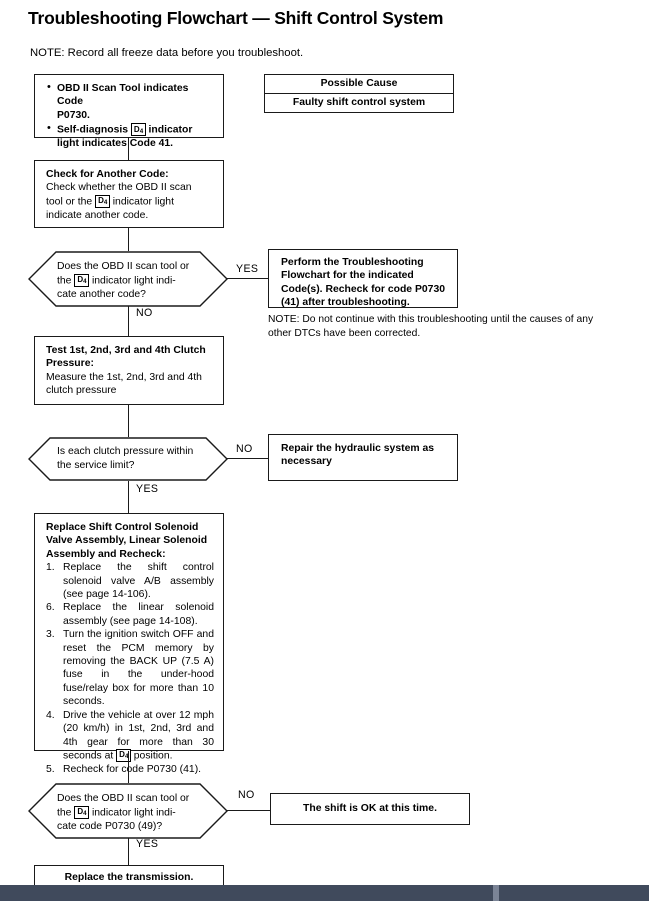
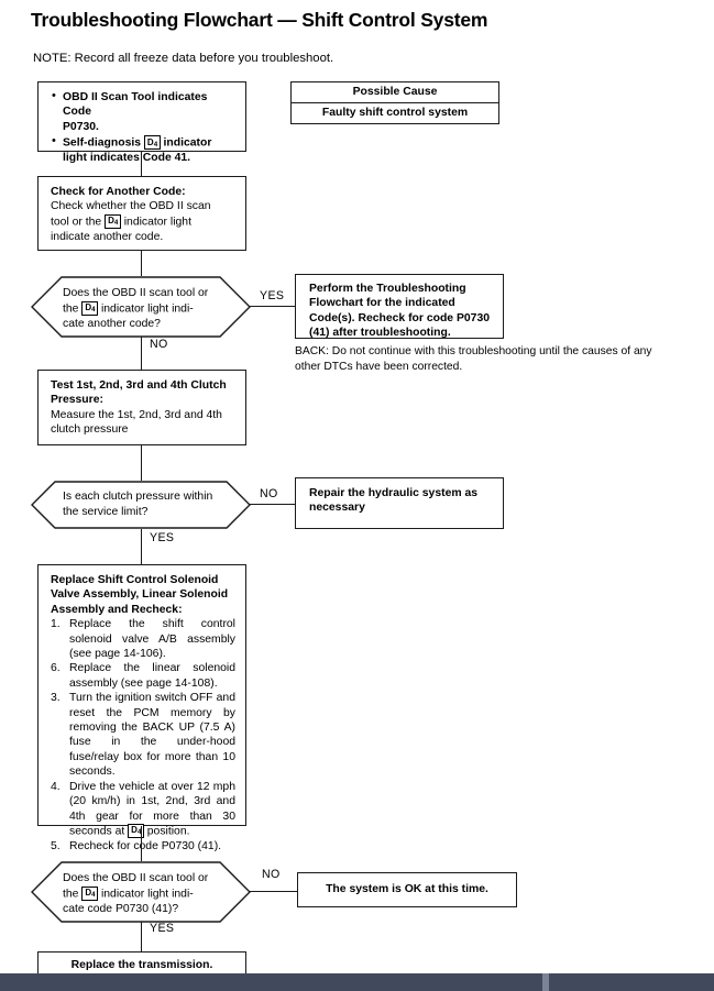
  Troubleshooting Flowchart — Shift Control System
  NOTE: Record all freeze data before you troubleshoot.
  Possible Cause
  Faulty shift control system
  •
  OBD II Scan Tool indicates Code
  P0730.
  •
  Self-diagnosis D indicator
  light indicates Code 41.
  Check for Another Code:
  Check whether the OBD II scan
  tool or the D indicator light
  indicate another code.
  Does the OBD II scan tool or
  the D indicator light indi-
  cate another code?
  YES
  NO
  Perform the Troubleshooting
  Flowchart for the indicated
  Code(s). Recheck for code P0730
  (41) after troubleshooting.
- NOTE: Do not continue with this troubleshooting until the causes of any
+ BACK: Do not continue with this troubleshooting until the causes of any
  other DTCs have been corrected.
  Test 1st, 2nd, 3rd and 4th Clutch
  Pressure:
  Measure the 1st, 2nd, 3rd and 4th
  clutch pressure
  Is each clutch pressure within
  the service limit?
  NO
  YES
  Repair the hydraulic system as
  necessary
  Replace Shift Control Solenoid
  Valve Assembly, Linear Solenoid
  Assembly and Recheck:
  1.
  Replace the shift control solenoid valve A/B assembly (see page 14-106).
  6.
  Replace the linear solenoid assembly (see page 14-108).
  3.
  Turn the ignition switch OFF and reset the PCM memory by removing the BACK UP (7.5 A) fuse in the under-hood fuse/relay box for more than 10 seconds.
  4.
  Drive the vehicle at over 12 mph (20 km/h) in 1st, 2nd, 3rd and 4th gear for more than 30 seconds at D position.
  5.
  Recheck for code P0730 (41).
  Does the OBD II scan tool or
  the D indicator light indi-
- cate code P0730 (49)?
+ cate code P0730 (41)?
  NO
  YES
- The shift is OK at this time.
+ The system is OK at this time.
  Replace the transmission.
